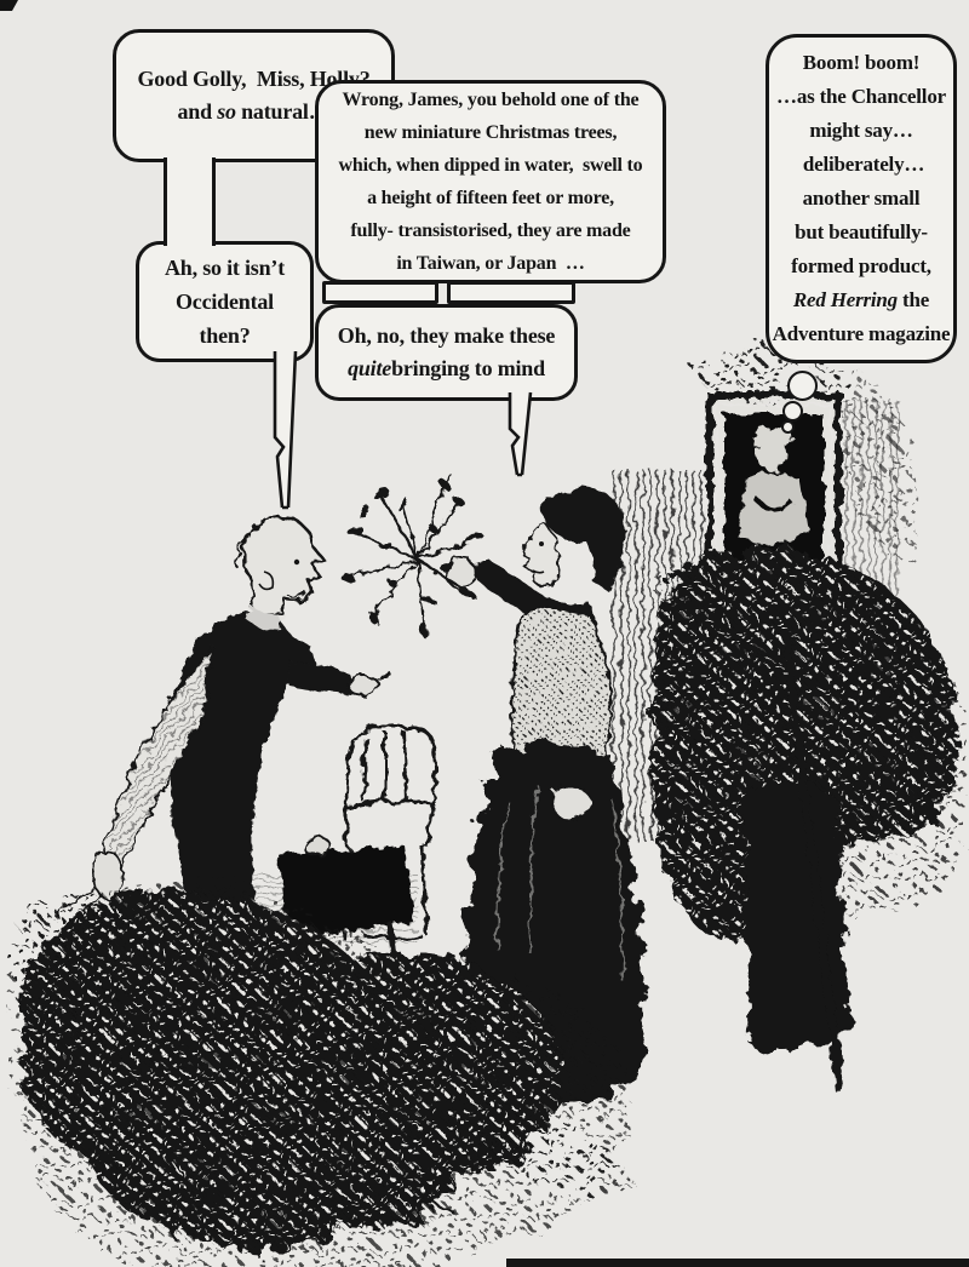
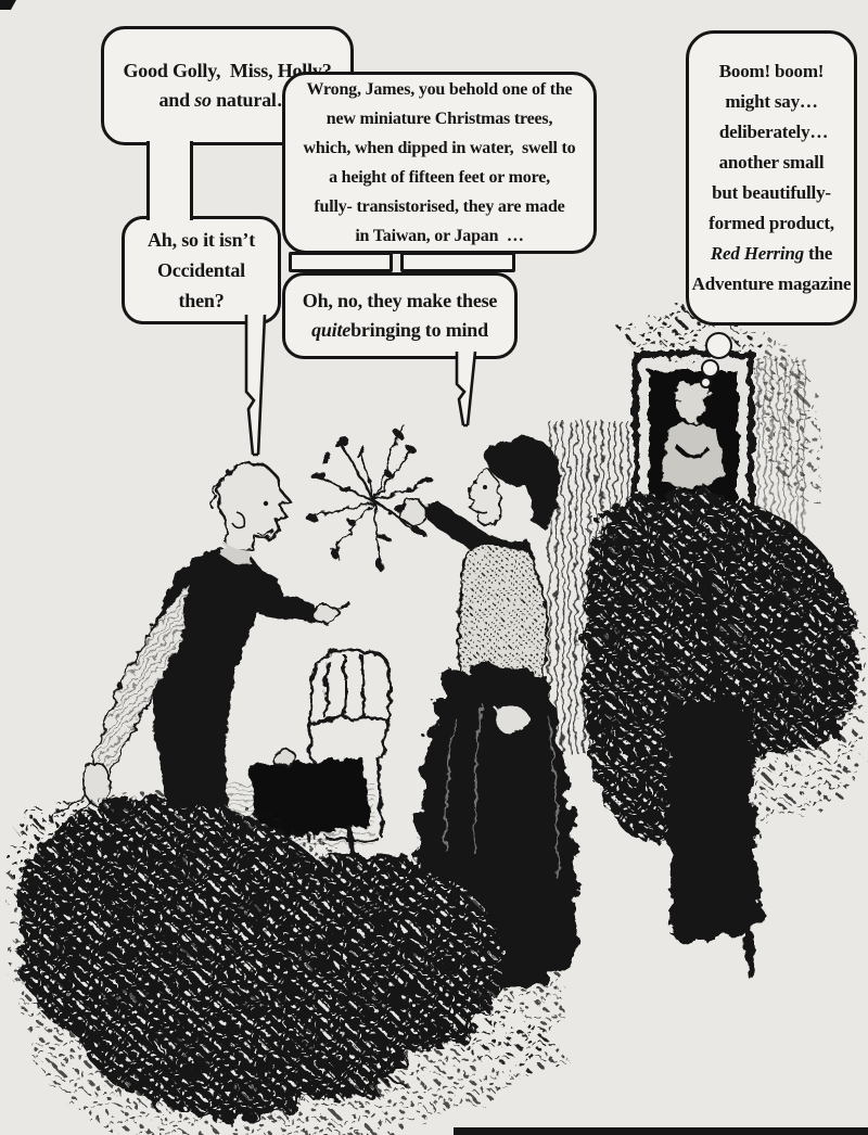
  Good Golly, Miss, Holly?
  and so natural
  Ah, so it isn’t
  Occidental
  then?
  Wrong, James, you behold one of the
  new miniature Christmas trees,
  which, when dipped in water, swell to
  a height of fifteen feet or more,
  fully- transistorised, they are made
  in Taiwan, or Japan …
  Oh, no, they make these
  quitebringing to mind
  Boom! boom!
- …as the Chancellor
  might say…
  deliberately…
  another small
  but beautifully-
  formed product,
  Red Herring the
  Adventure magazine
